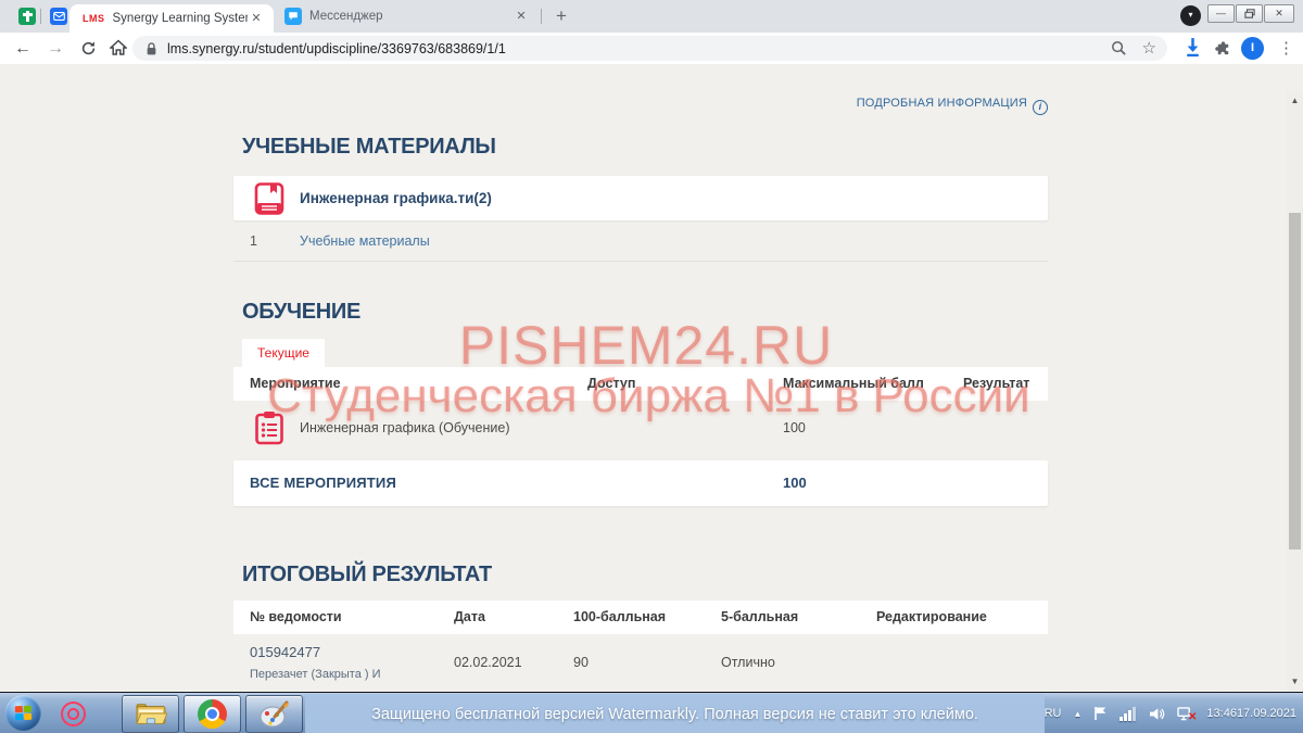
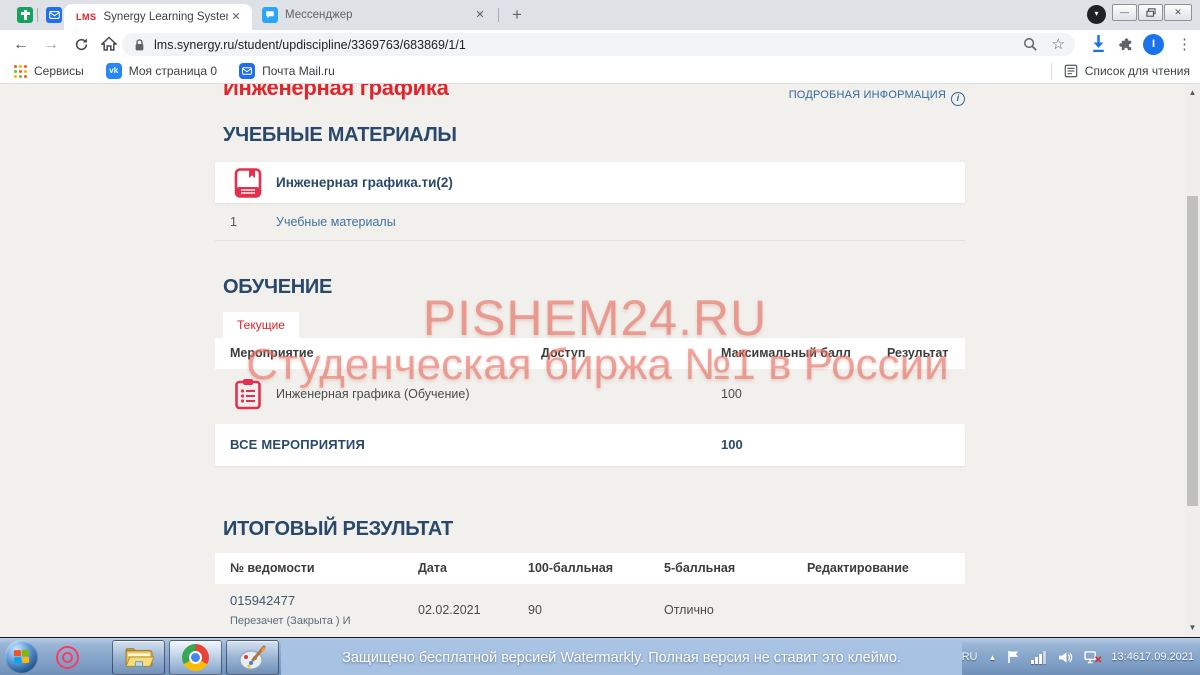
  LMS
  Synergy Learning Syste
  ✕
  Мессенджер
  ✕
  +
  ▾
  —
  ✕
  ←
  →
  lms.synergy.ru/student/updiscipline/3369763/683869/1/1
  ☆
  I
  ⋮
+ Сервисы
+ vk
+ Моя страница 0
+ Почта Mail.ru
+ Список для чтения
+ Инженерная графика
  ПОДРОБНАЯ ИНФОРМАЦИЯ i
  УЧЕБНЫЕ МАТЕРИАЛЫ
  Инженерная графика.ти(2)
  1
  Учебные материалы
  ОБУЧЕНИЕ
  Текущие
  Мероприятие
  Доступ
  Максимальный балл
  Результат
  Инженерная графика (Обучение)
  100
  ВСЕ МЕРОПРИЯТИЯ
  100
  ИТОГОВЫЙ РЕЗУЛЬТАТ
  № ведомости
  Дата
  100-балльная
  5-балльная
  Редактирование
  015942477
  Перезачет (Закрыта ) И
  02.02.2021
  90
  Отлично
  PISHEM24.RU
  Студенческая биржа №1 в России
  ▲
  ▼
  Защищено бесплатной версией Watermarkly. Полная версия не ставит это клеймо.
  RU
  ▲
  ✕
  13:46
  17.09.2021
